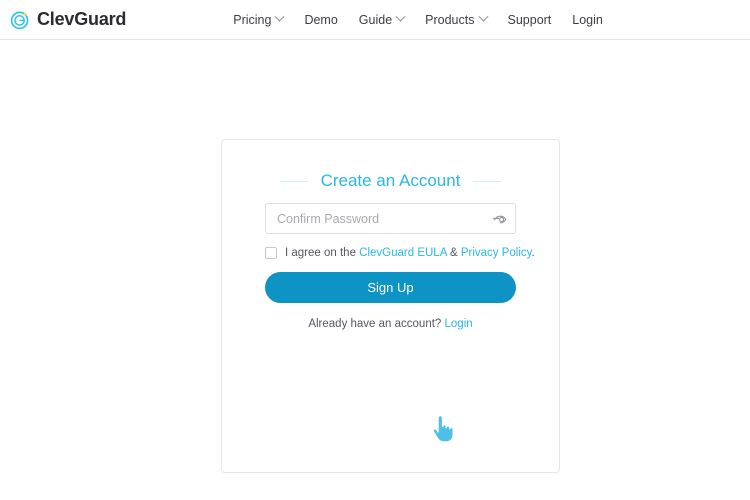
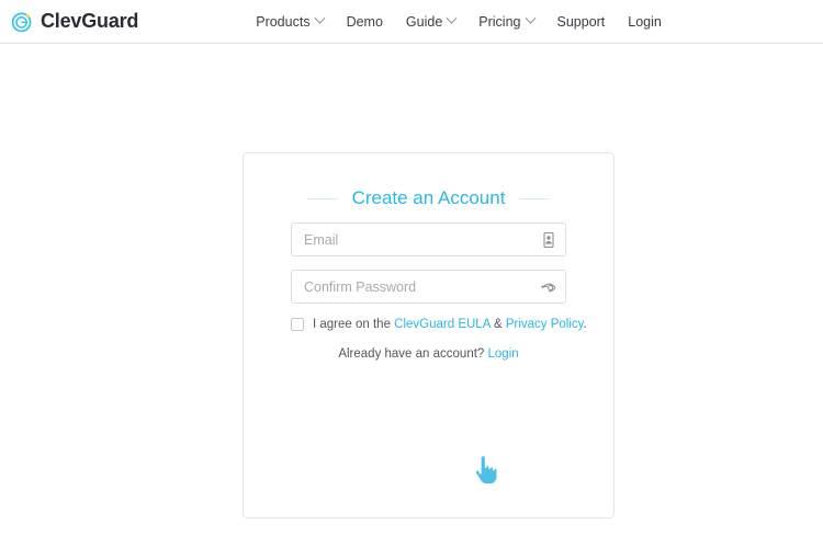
  ClevGuard
- Pricing
+ Products
  Demo
  Guide
- Products
+ Pricing
  Support
  Login
  Create an Account
+ Email
  Confirm Password
  I agree on the ClevGuard EULA & Privacy Policy.
- Sign Up
  Already have an account? Login
